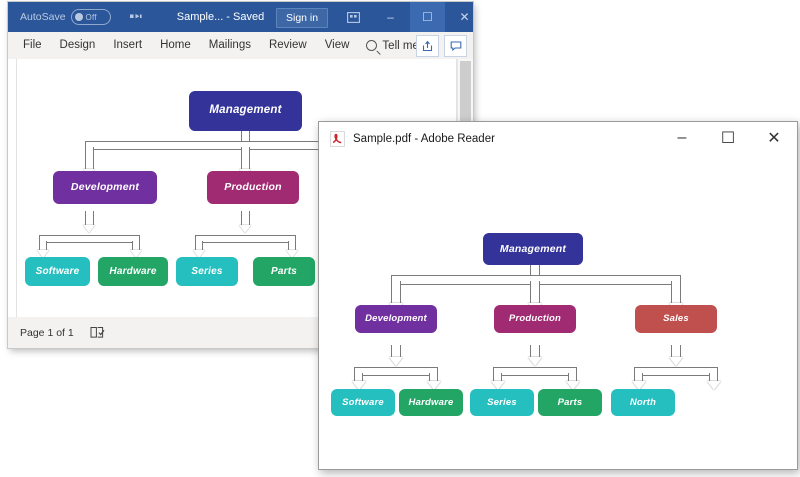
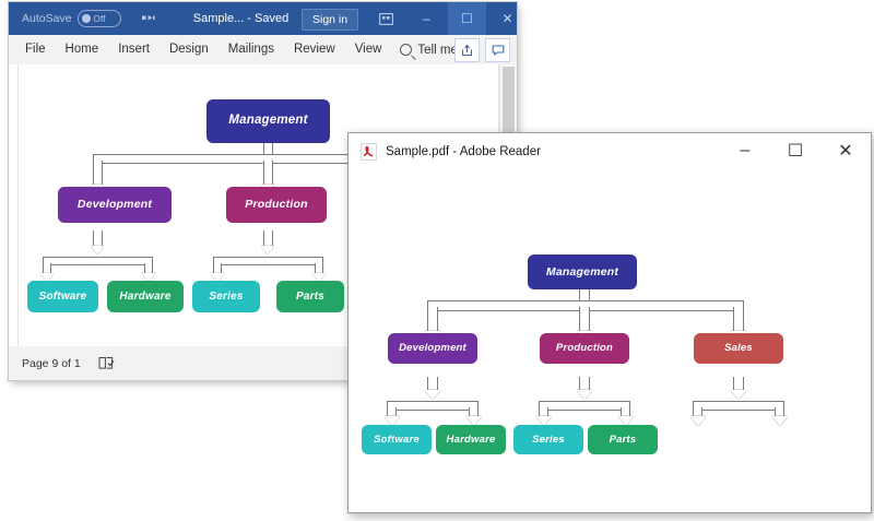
  AutoSave
  Off
  Sample... - Saved
  Sign in
  –
  ☐
  ✕
  File
- Design
+ Home
  Insert
- Home
+ Design
  Mailings
  Review
  View
  Tell m
  Management
  Development
  Production
  Software
  Hardware
  Series
  Parts
- Page 1 of 1
+ Page 9 of 1
  Sample.pdf - Adobe Reader
  –
  ☐
  ✕
  Management
  Development
  Production
  Sales
  Software
  Hardware
  Series
  Parts
- North
